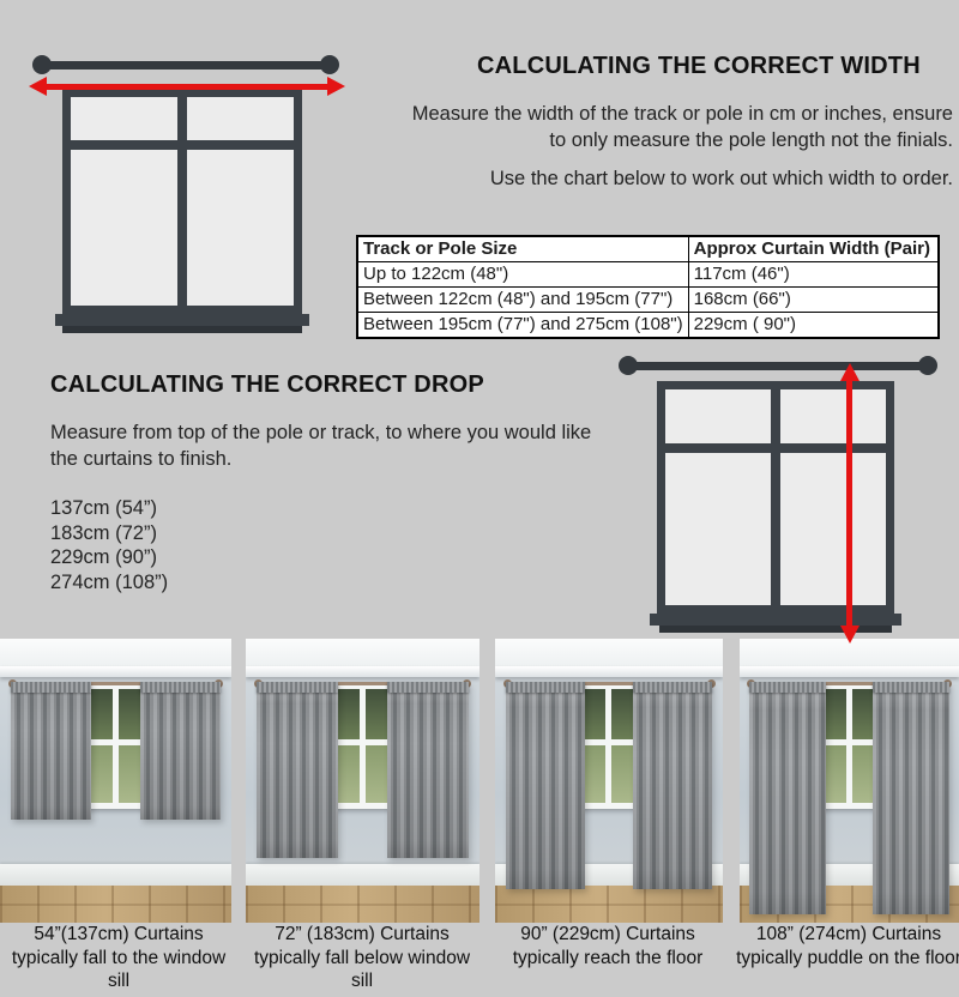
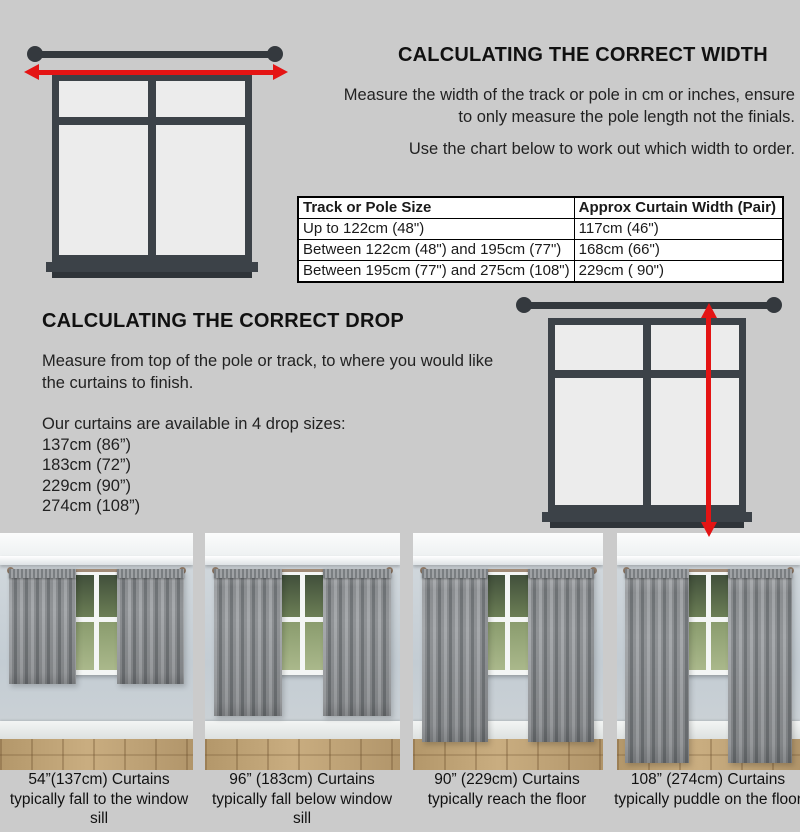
  CALCULATING THE CORRECT WIDTH
  Measure the width of the track or pole in cm or inches, ensure
  to only measure the pole length not the finials.
  Use the chart below to work out which width to order.
  Track or Pole Size	Approx Curtain Width (Pair)
  Up to 122cm (48")	117cm (46")
  Between 122cm (48") and 195cm (77")	168cm (66")
  Between 195cm (77") and 275cm (108")	229cm ( 90")
  CALCULATING THE CORRECT DROP
  Measure from top of the pole or track, to where you would like the curtains to finish.
+ Our curtains are available in 4 drop sizes:
- 137cm (54”)
+ 137cm (86”)
  183cm (72”)
  229cm (90”)
  274cm (108”)
  54”(137cm) Curtains typically fall to the window sill
- 72” (183cm) Curtains typically fall below window sill
+ 96” (183cm) Curtains typically fall below window sill
  90” (229cm) Curtains typically reach the floor
  108” (274cm) Curtains typically puddle on the floor
